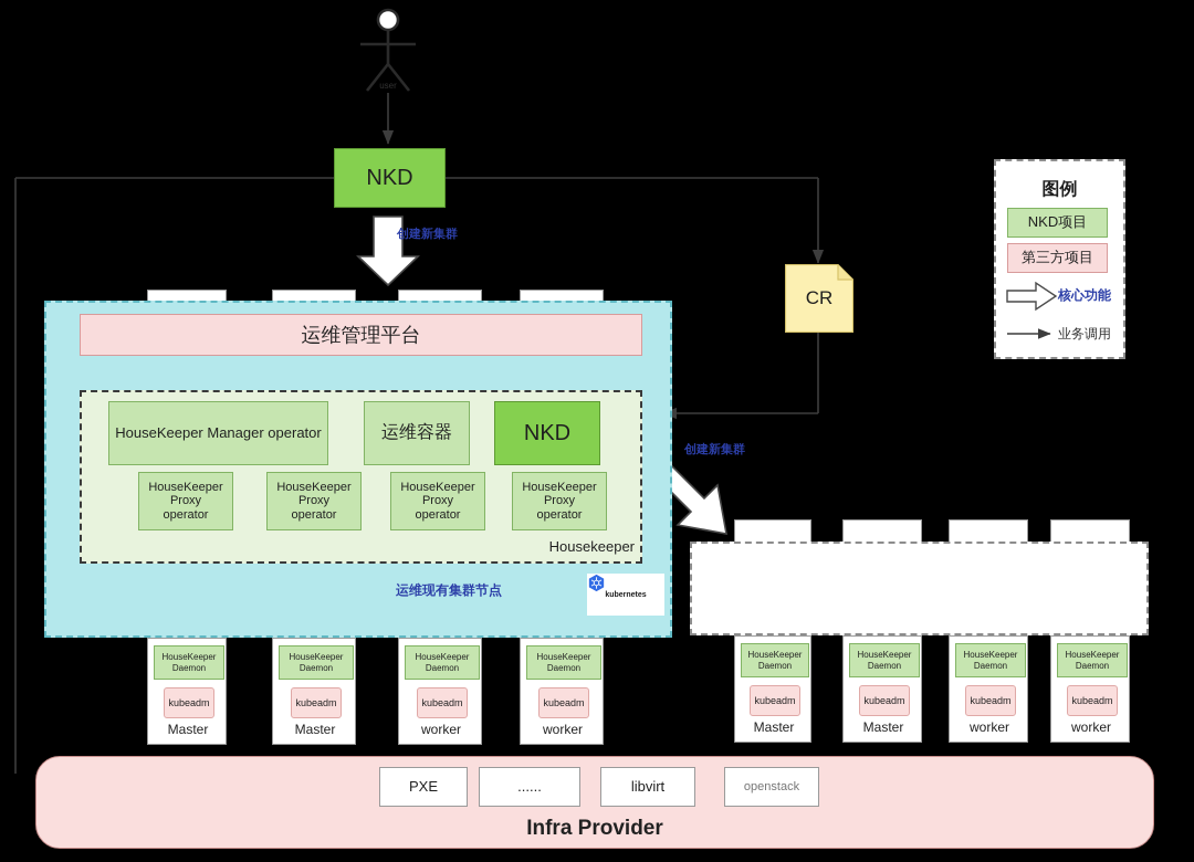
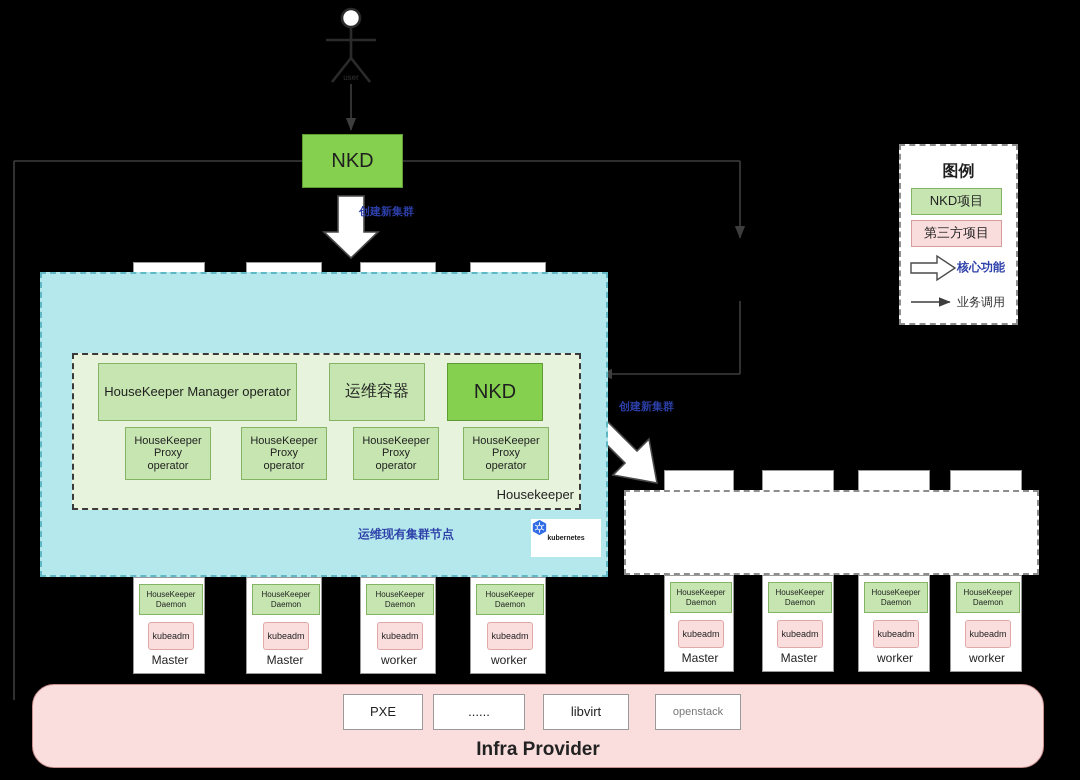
  NKD
  user
- CR
- 运维管理平台
  Housekeeper
  HouseKeeper Manager operator
  运维容器
  NKD
  HouseKeeper
  Proxy
  operator
  HouseKeeper
  Proxy
  operator
  HouseKeeper
  Proxy
  operator
  HouseKeeper
  Proxy
  operator
  HouseKeeper
  Daemon
  kubeadm
  Master
  HouseKeeper
  Daemon
  kubeadm
  Master
  HouseKeeper
  Daemon
  kubeadm
  worker
  HouseKeeper
  Daemon
  kubeadm
  worker
  HouseKeeper
  Daemon
  kubeadm
  Master
  HouseKeeper
  Daemon
  kubeadm
  Master
  HouseKeeper
  Daemon
  kubeadm
  worker
  HouseKeeper
  Daemon
  kubeadm
  worker
  PXE
  ......
  libvirt
  openstack
  Infra Provider
  图例
  NKD项目
  第三方项目
  核心功能
  业务调用
  创建新集群
  创建新集群
  运维现有集群节点
